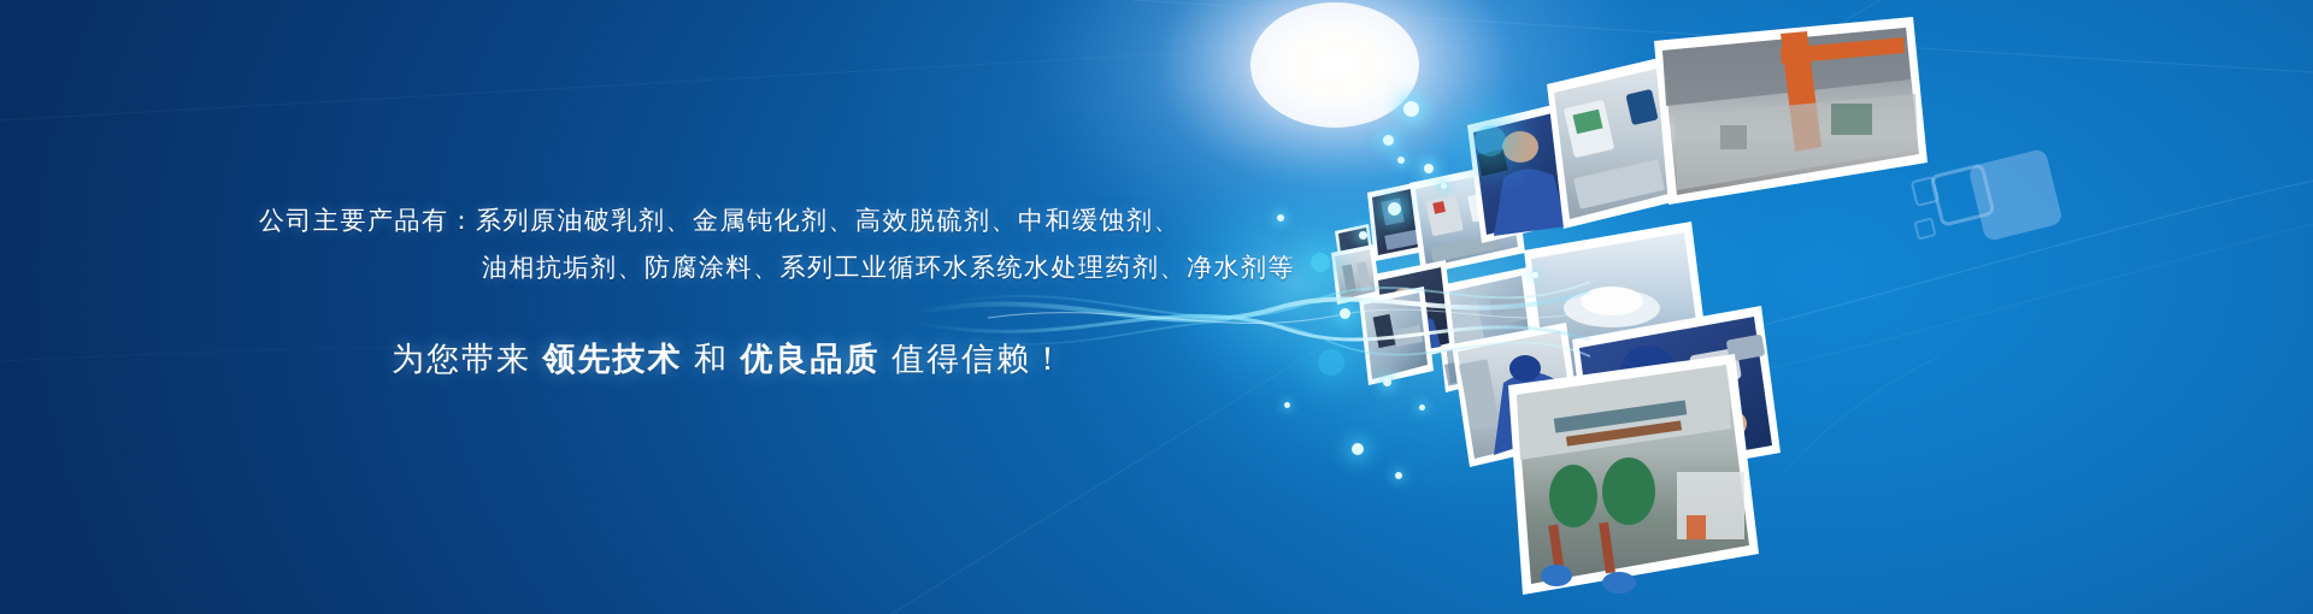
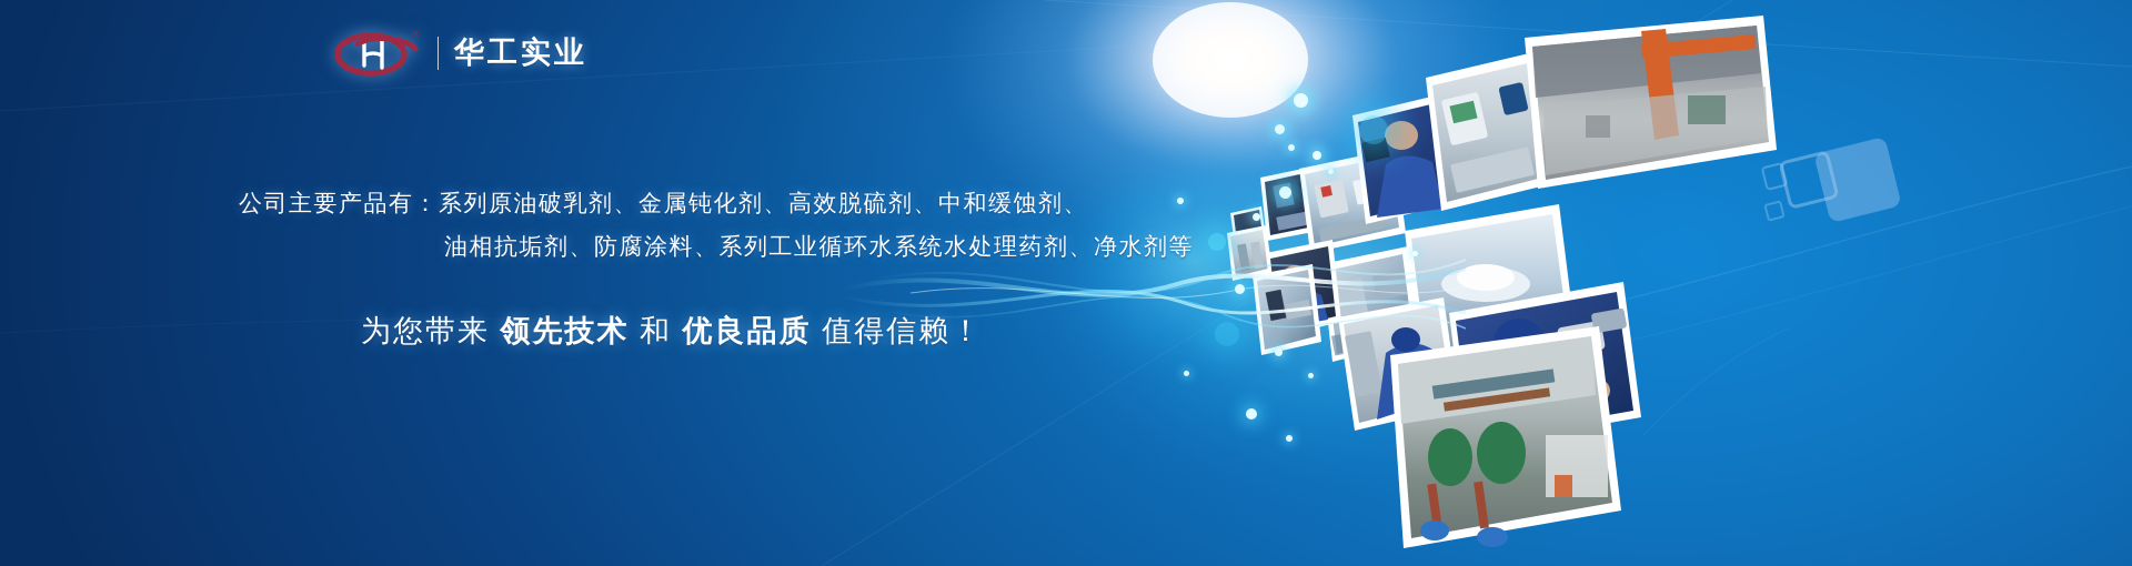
+ ®
+ 华工实业
  公司主要产品有：系列原油破乳剂、金属钝化剂、高效脱硫剂、中和缓蚀剂、
  油相抗垢剂、防腐涂料、系列工业循环水系统水处理药剂、净水剂等
  为您带来 领先技术 和 优良品质 值得信赖！
